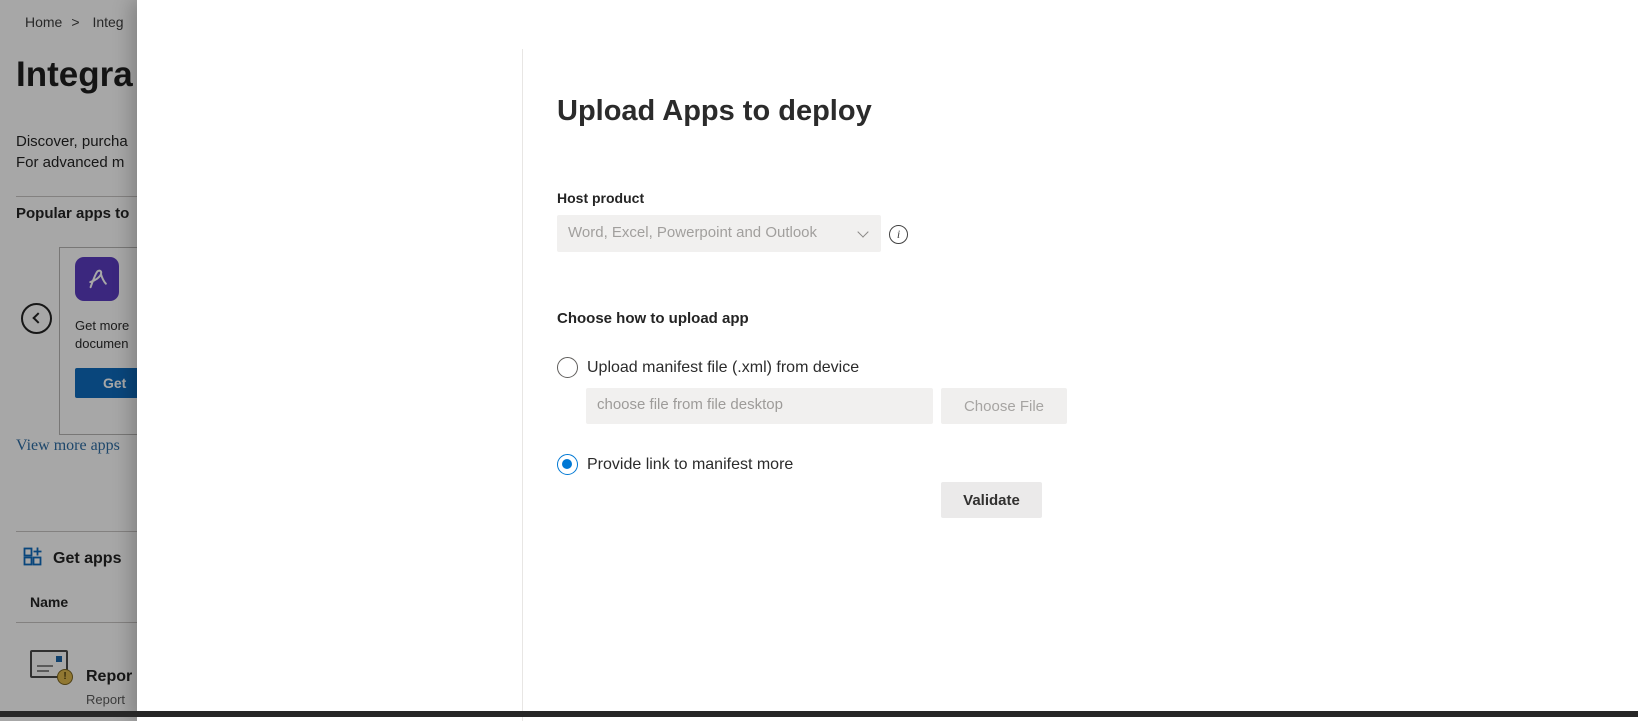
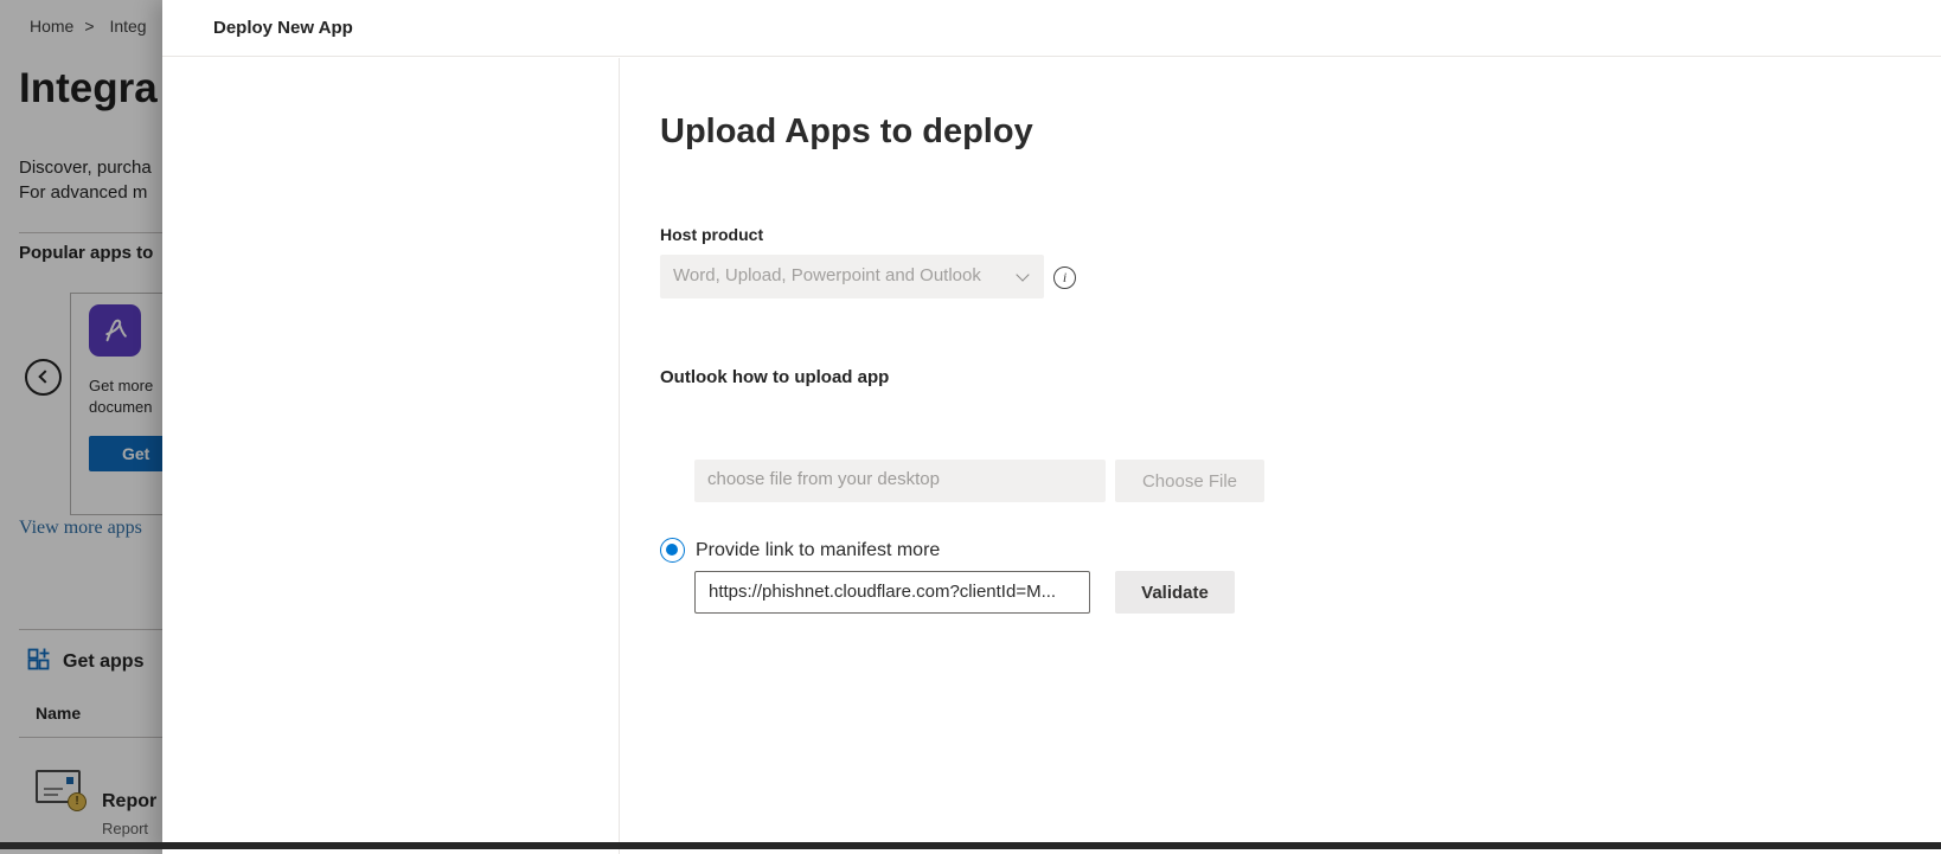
  Home > Integ
  Integra
  Discover, purcha
  For advanced m
  Popular apps to
  Get more
  documen
  Get
  View more apps
  Get apps
  Name
  !
  Repor
  Report
+ Deploy New App
  Upload Apps to deploy
  Host product
- Word, Excel, Powerpoint and Outlook
+ Word, Upload, Powerpoint and Outlook
  i
- Choose how to upload app
+ Outlook how to upload app
- Upload manifest file (.xml) from device
- choose file from file desktop
+ choose file from your desktop
  Choose File
  Provide link to manifest more
+ https://phishnet.cloudflare.com?clientId=M...
  Validate
